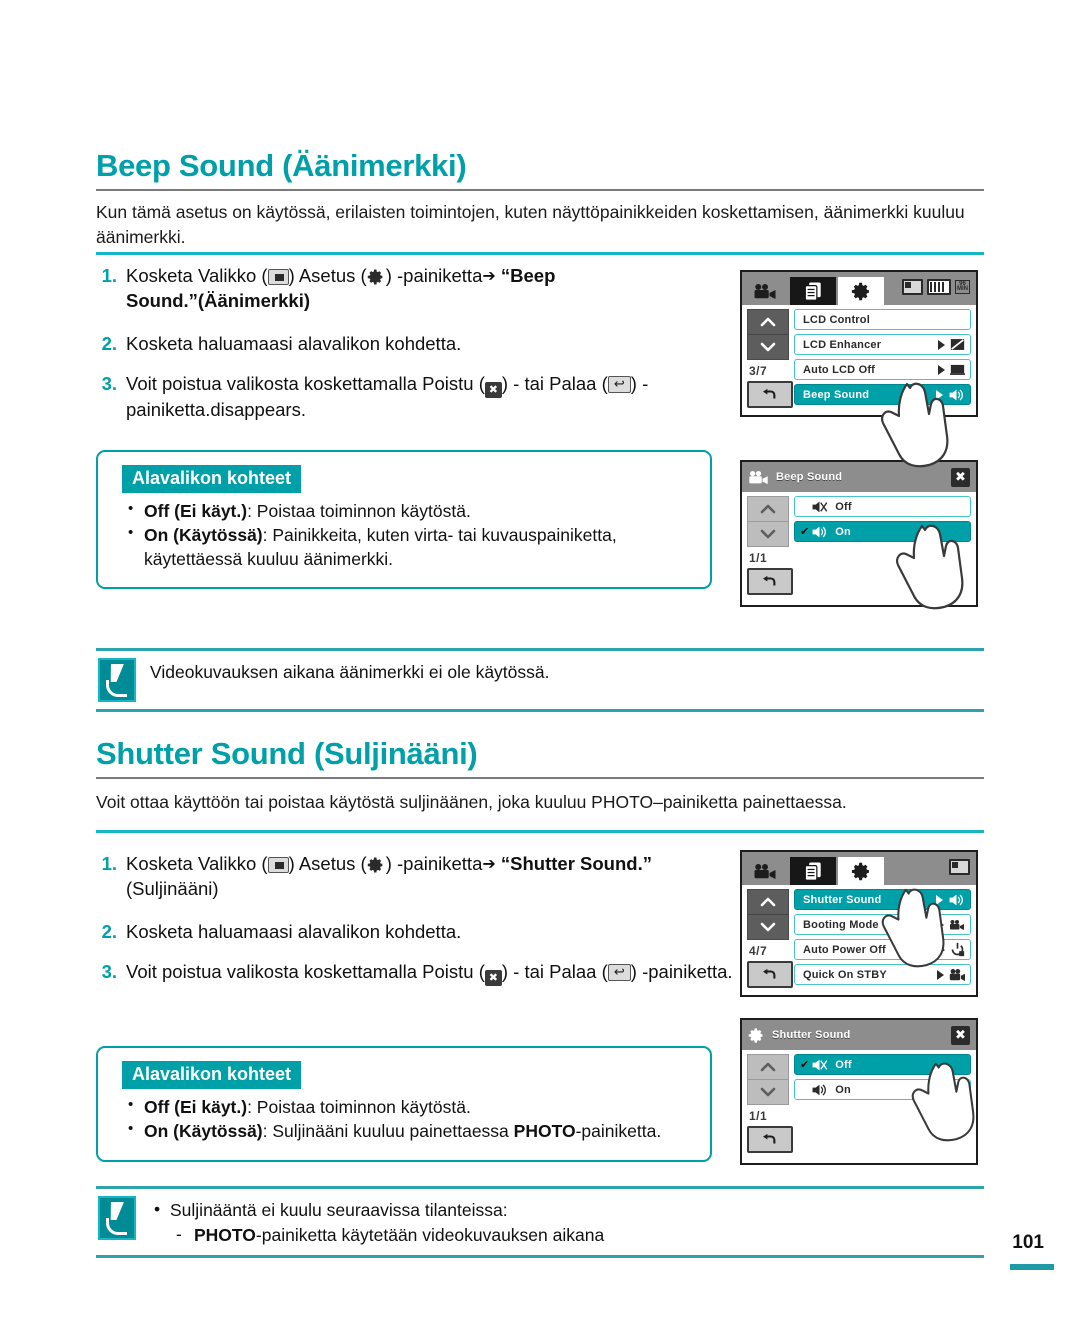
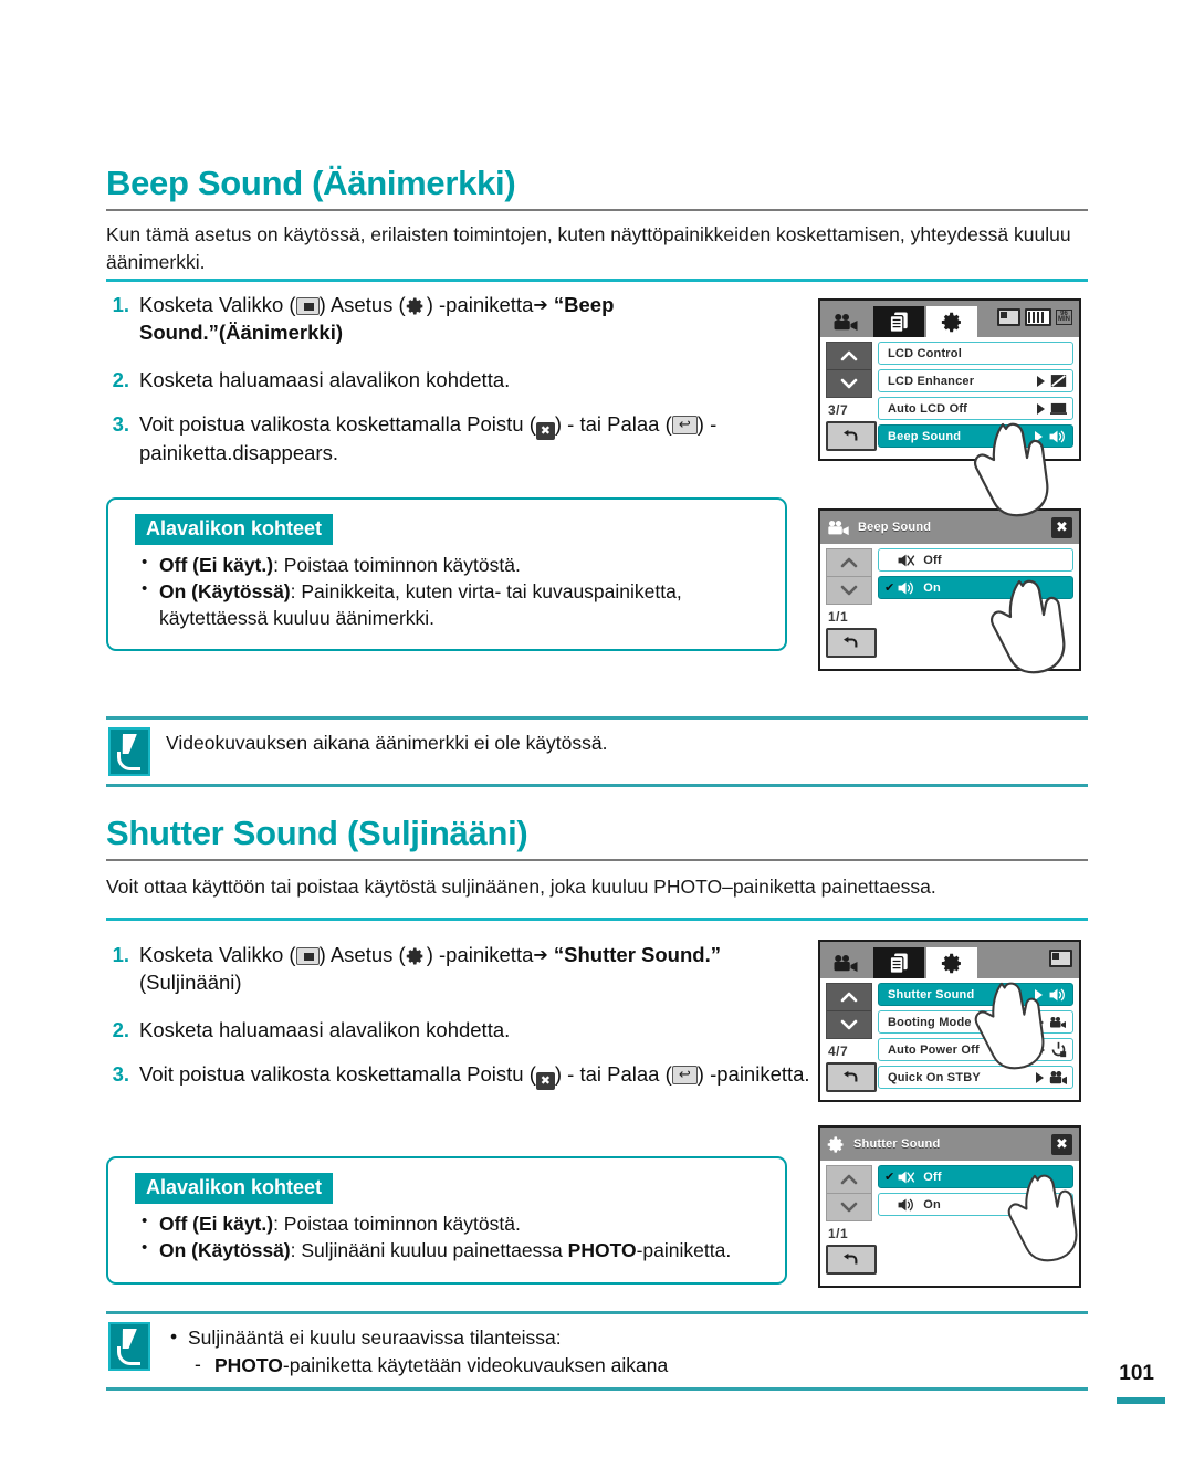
  Beep Sound (Äänimerkki)
- Kun tämä asetus on käytössä, erilaisten toimintojen, kuten näyttöpainikkeiden koskettamisen, äänimerkki kuuluu äänimerkki.
+ Kun tämä asetus on käytössä, erilaisten toimintojen, kuten näyttöpainikkeiden koskettamisen, yhteydessä kuuluu äänimerkki.
  1.
  Kosketa Valikko ( ) Asetus ( ) -painiketta➔ “Beep Sound.”(Äänimerkki)
  2.
  Kosketa haluamaasi alavalikon kohdetta.
  3.
  Voit poistua valikosta koskettamalla Poistu ( ✖) - tai Palaa ( ) -painiketta.disappears.
  Alavalikon kohteet
  Off (Ei käyt.): Poistaa toiminnon käytöstä.
  On (Käytössä): Painikkeita, kuten virta- tai kuvauspainiketta, käytettäessä kuuluu äänimerkki.
  Videokuvauksen aikana äänimerkki ei ole käytössä.
  Shutter Sound (Suljinääni)
  Voit ottaa käyttöön tai poistaa käytöstä suljinäänen, joka kuuluu PHOTO–painiketta painettaessa.
  1.
  Kosketa Valikko ( ) Asetus ( ) -painiketta➔ “Shutter Sound.” (Suljinääni)
  2.
  Kosketa haluamaasi alavalikon kohdetta.
  3.
  Voit poistua valikosta koskettamalla Poistu ( ✖) - tai Palaa ( ) -painiketta.
  Alavalikon kohteet
  Off (Ei käyt.): Poistaa toiminnon käytöstä.
  On (Käytössä): Suljinääni kuuluu painettaessa PHOTO-painiketta.
  Suljinääntä ei kuulu seuraavissa tilanteissa:
  PHOTO-painiketta käytetään videokuvauksen aikana
  101
  3/7
  LCD Control
  LCD Enhancer
  Auto LCD Off
  Beep Sound
  Beep Sound
  ✖
  1/1
  Off
  ✔
  On
  4/7
  Shutter Sound
  Booting Mode
  Auto Power Off
  Quick On STBY
  Shutter Sound
  ✖
  1/1
  ✔
  Off
  On
